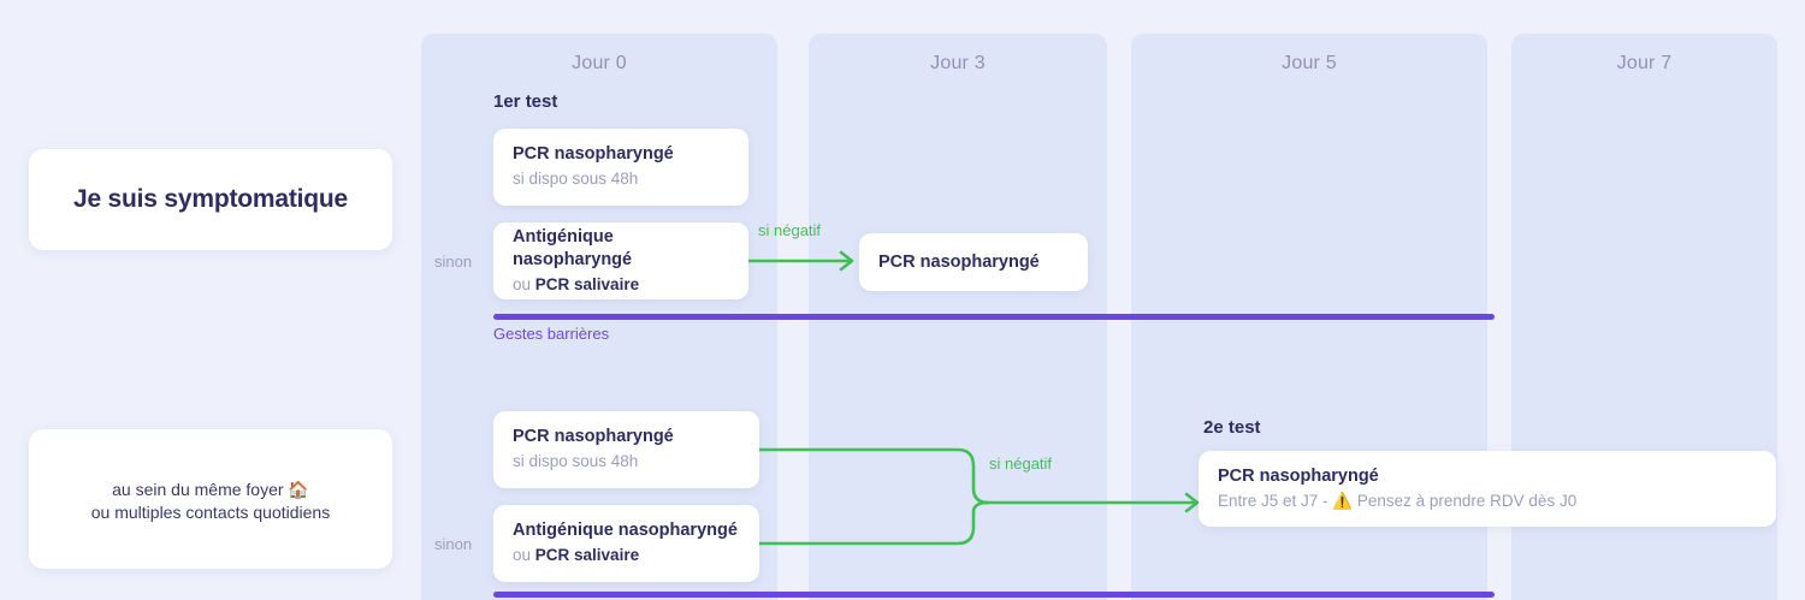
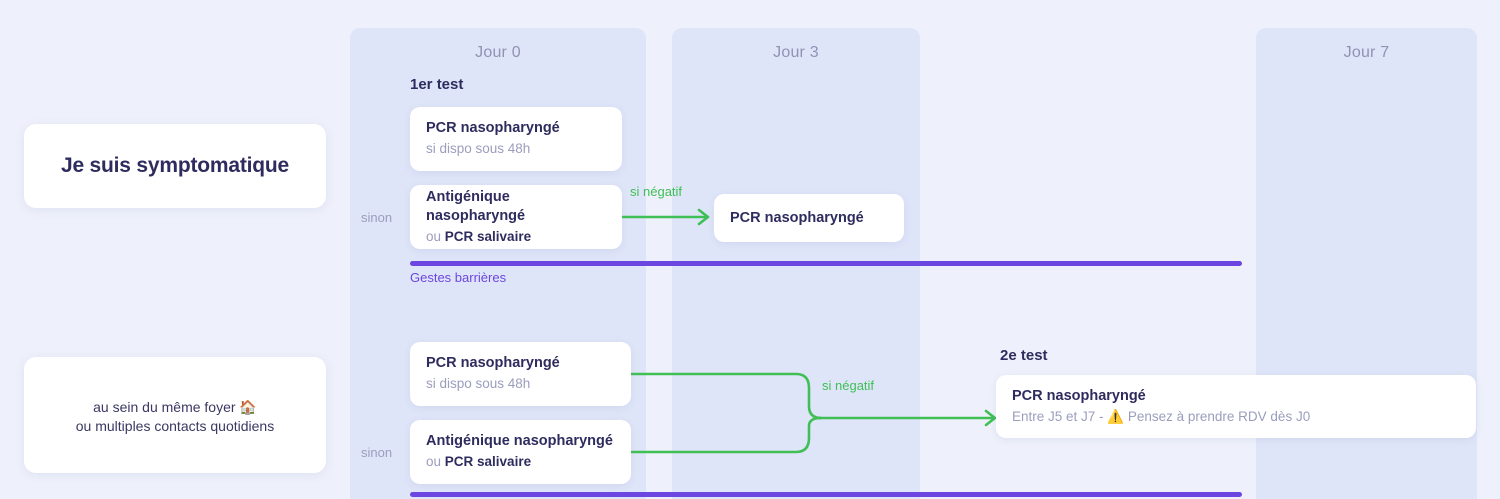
  Jour 0
  Jour 3
- Jour 5
  Jour 7
  Je suis symptomatique
  1er test
  PCR nasopharyngé
  si dispo sous 48h
  sinon
  Antigénique nasopharyngé
  ou PCR salivaire
  si négatif
  PCR nasopharyngé
  Gestes barrières
  au sein du même foyer 🏠
  ou multiples contacts quotidiens
  PCR nasopharyngé
  si dispo sous 48h
  sinon
  Antigénique nasopharyngé
  ou PCR salivaire
  si négatif
  2e test
  PCR nasopharyngé
  Entre J5 et J7 - ⚠️ Pensez à prendre RDV dès J0
